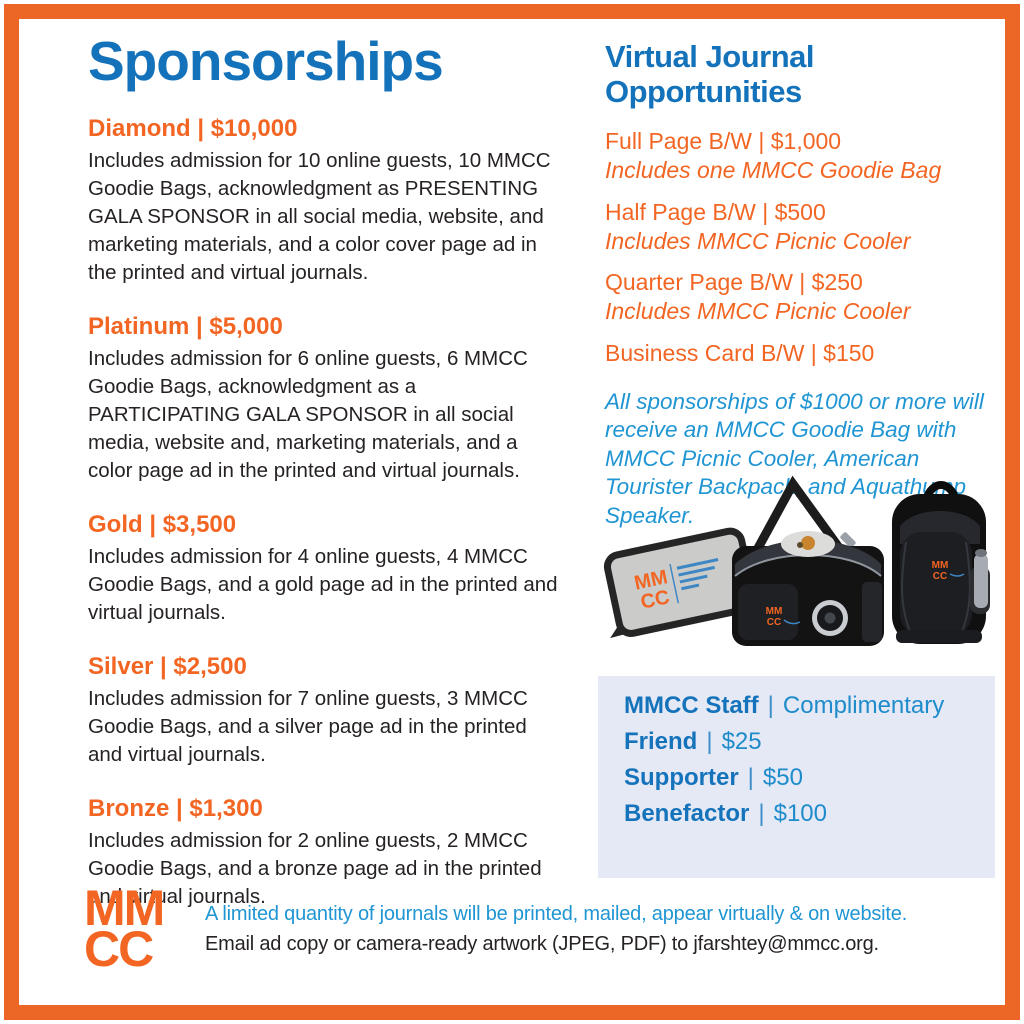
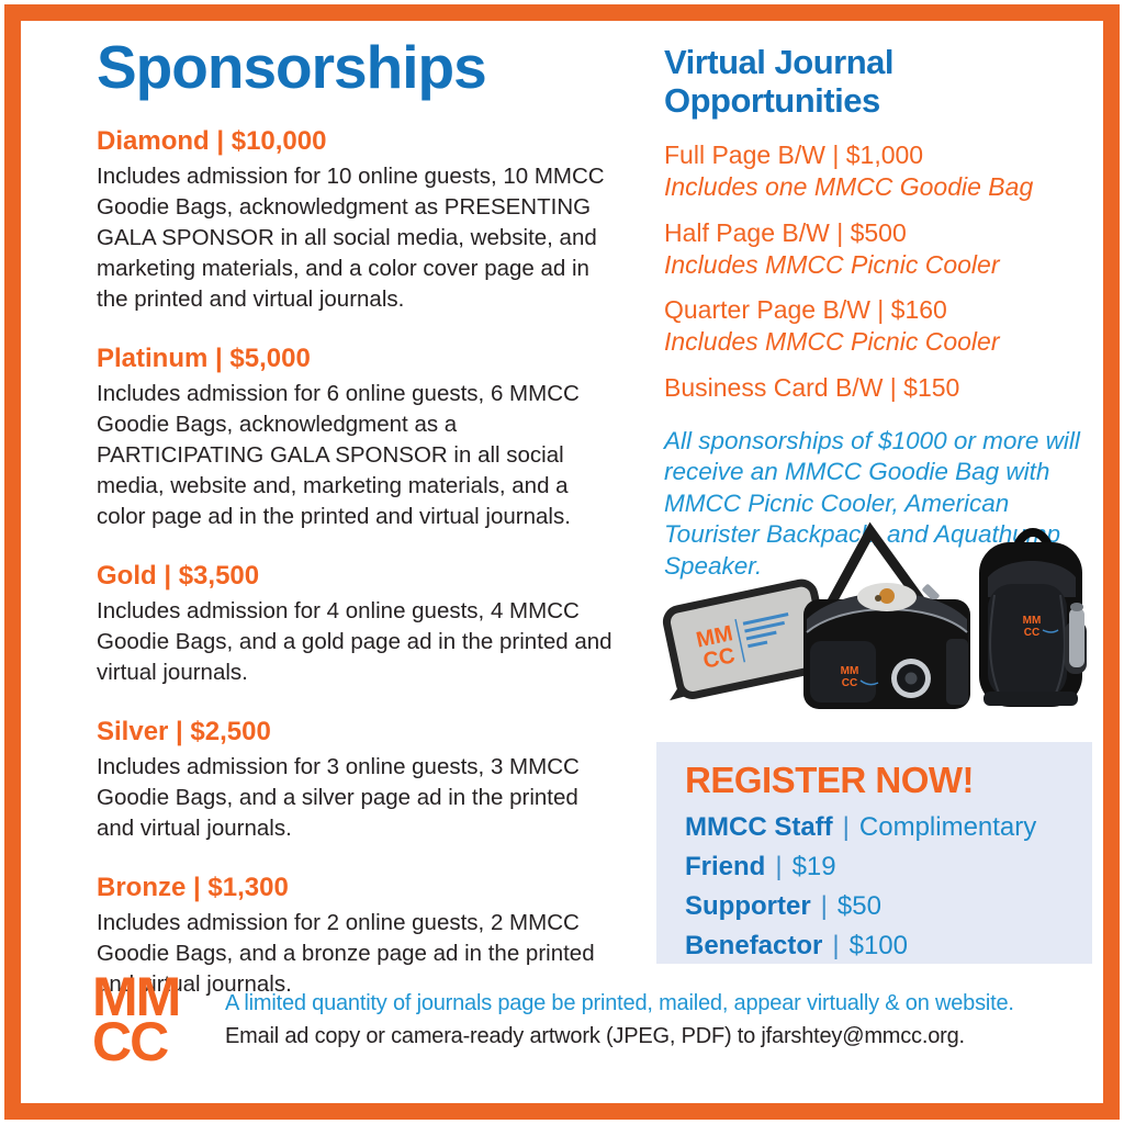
  Sponsorships
  Diamond | $10,000
  Includes admission for 10 online guests, 10 MMCC Goodie Bags, acknowledgment as PRESENTING GALA SPONSOR in all social media, website, and marketing materials, and a color cover page ad in the printed and virtual journals.
  Platinum | $5,000
  Includes admission for 6 online guests, 6 MMCC Goodie Bags, acknowledgment as a PARTICIPATING GALA SPONSOR in all social media, website and, marketing materials, and a color page ad in the printed and virtual journals.
  Gold | $3,500
  Includes admission for 4 online guests, 4 MMCC Goodie Bags, and a gold page ad in the printed and virtual journals.
  Silver | $2,500
- Includes admission for 7 online guests, 3 MMCC Goodie Bags, and a silver page ad in the printed and virtual journals.
+ Includes admission for 3 online guests, 3 MMCC Goodie Bags, and a silver page ad in the printed and virtual journals.
  Bronze | $1,300
  Includes admission for 2 online guests, 2 MMCC Goodie Bags, and a bronze page ad in the printed and virtual journals.
  Virtual Journal Opportunities
  Full Page B/W | $1,000
  Includes one MMCC Goodie Bag
  Half Page B/W | $500
  Includes MMCC Picnic Cooler
- Quarter Page B/W | $250
+ Quarter Page B/W | $160
  Includes MMCC Picnic Cooler
  Business Card B/W | $150
  All sponsorships of $1000 or more will receive an MMCC Goodie Bag with MMCC Picnic Cooler, American Tourister Backpac and Aquathup Speaker.
  MM
  CC
  MM
  CC
+ REGISTER NOW!
  MMCC Staff | Complimentary
- Friend | $25
+ Friend | $19
  Supporter | $50
  Benefactor | $100
  MM
  CC
- A limited quantity of journals will be printed, mailed, appear virtually & on website.
+ A limited quantity of journals page be printed, mailed, appear virtually & on website.
  Email ad copy or camera-ready artwork (JPEG, PDF) to jfarshtey@mmcc.org.
